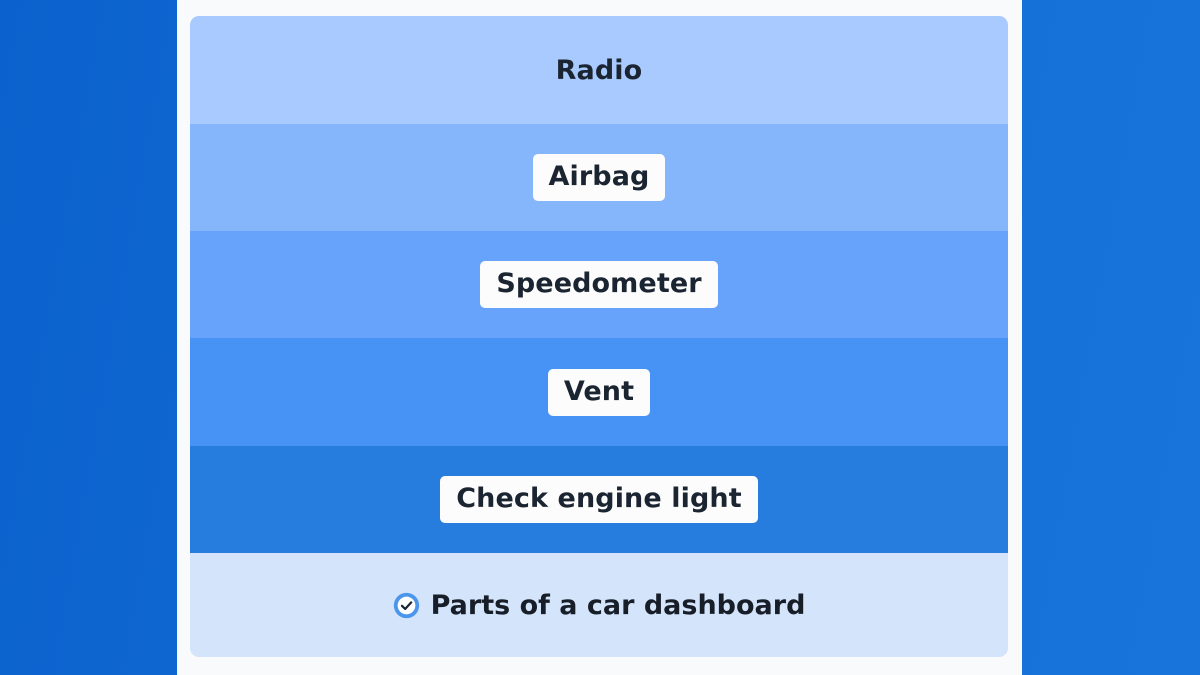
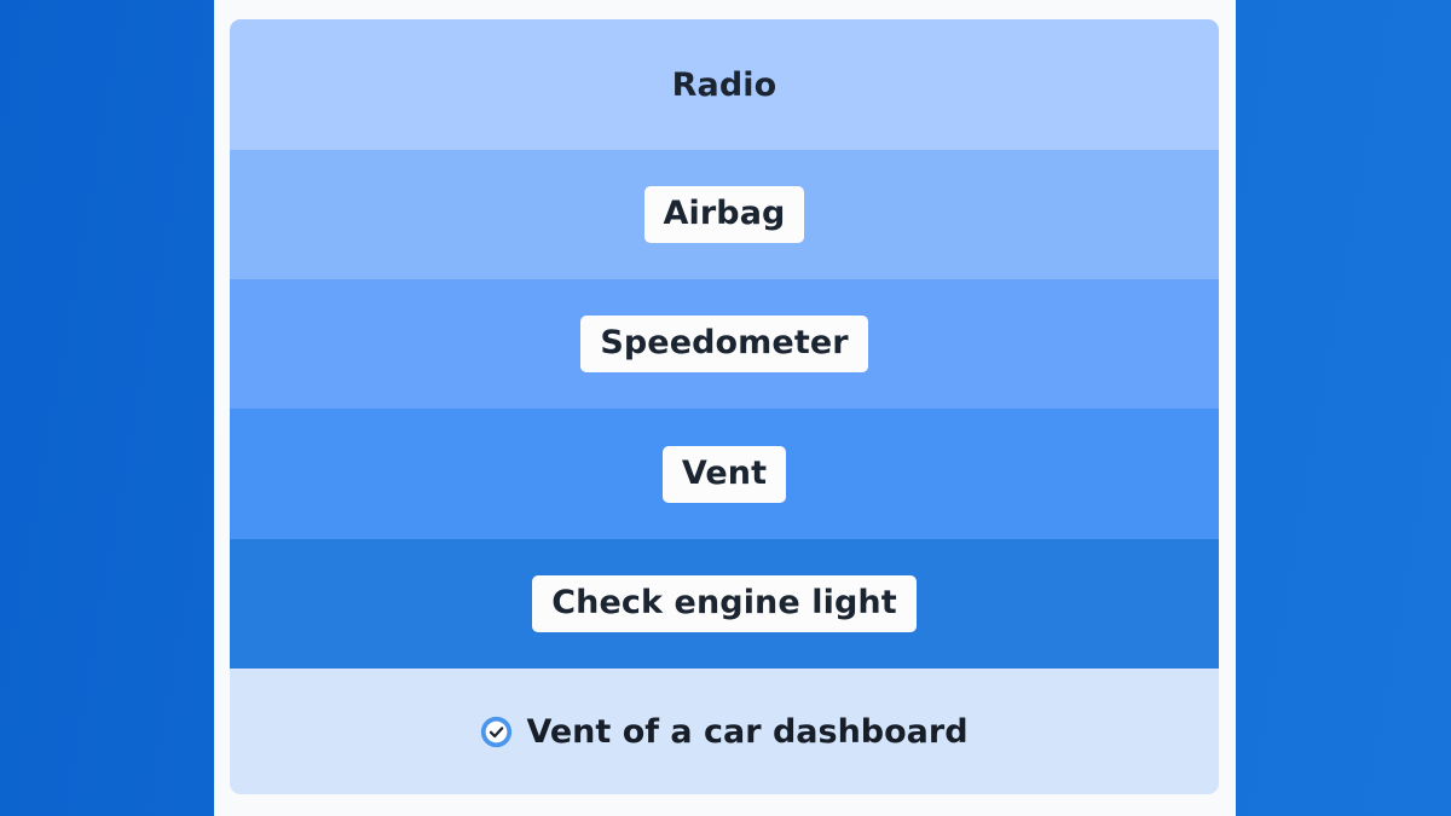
  Radio
  Airbag
  Speedometer
  Vent
  Check engine light
- Parts of a car dashboard
+ Vent of a car dashboard
